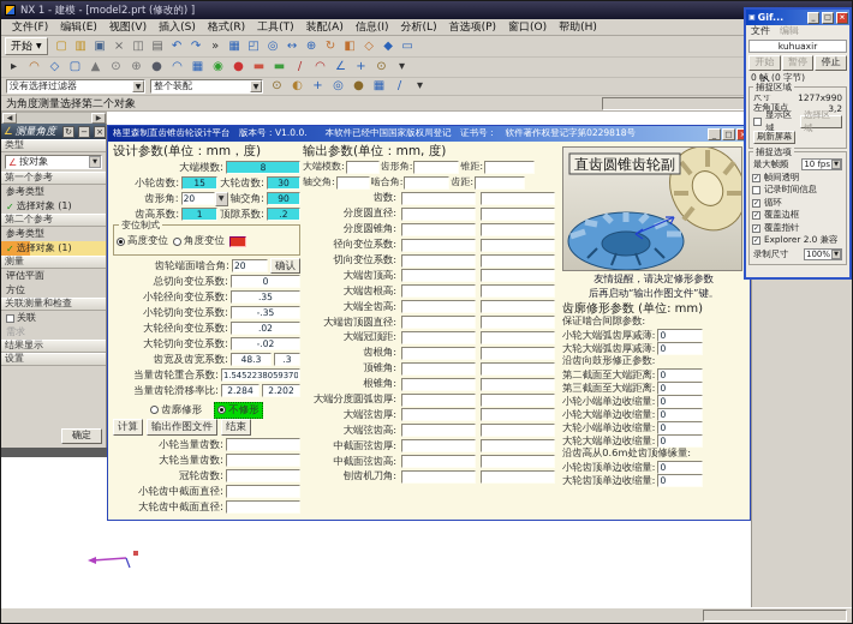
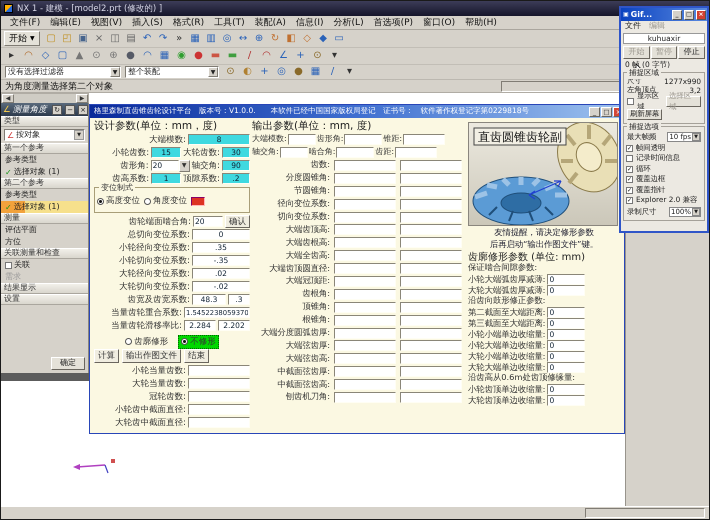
  NX 1 - 建模 - [model2.prt (修改的) ]
  文件(F)
  编辑(E)
  视图(V)
  插入(S)
  格式(R)
  工具(T)
  装配(A)
  信息(I)
  分析(L)
  首选项(P)
  窗口(O)
  帮助(H)
  开始
  ▢
- ▥
+ ◰
  ▣
  ×
  ◫
  ▤
  ↶
  ↷
  »
  ▦
- ◰
+ ▥
  ◎
  ↔
  ⊕
  ↻
  ◧
  ◇
  ◆
  ▭
  ▸
  ◠
  ◇
  ▢
  ▲
  ⊙
  ⊕
  ●
  ◠
  ▦
  ◉
  ●
  ▬
  ▬
  /
  ◠
  ∠
  +
  ⊙
  ▾
  没有选择过滤器
  整个装配
  ⊙
  ◐
  +
  ◎
  ●
  ▦
  /
  ▾
  为角度测量选择第二个对象
  ∠
  测量角度
  ↻
  −
  ×
  类型
  ∠
  按对象
  第一个参考
  参考类型
  ✓
  选择对象 (1)
  第二个参考
  参考类型
  ✓
  选择对象 (1)
  测量
  评估平面
  方位
  关联测量和检查
  关联
  需求
  结果显示
  设置
  确定
  格里森制直齿锥齿轮设计平台 版本号：V1.0.0. 本软件已经中国国家版权局登记 证书号： 软件著作权登记字第0229818号
  _
  □
  设计参数(单位：mm，度)
  大端模数:
  8
  小轮齿数:
  15
  大轮齿数:
  30
  齿形角:
  20
  轴交角:
  90
  齿高系数:
  1
  顶隙系数:
  .2
  变位制式
  高度变位
  角度变位
  齿轮端面啮合角:
  20
  确认
  总切向变位系数:
  0
  小轮径向变位系数:
  .35
  小轮切向变位系数:
  -.35
  大轮径向变位系数:
  .02
  大轮切向变位系数:
  -.02
  齿宽及齿宽系数:
  48.3
  .3
  当量齿轮重合系数:
  1.5452238059370
  当量齿轮滑移率比:
  2.284
  2.202
  齿廓修形
  不修形
  计算
  输出作图文件
  结束
  小轮当量齿数:
  大轮当量齿数:
  冠轮齿数:
  小轮齿中截面直径:
  大轮齿中截面直径:
  输出参数(单位：mm, 度)
  大端模数:
  齿形角:
  锥距:
  轴交角:
  啮合角:
  齿距:
  齿数:
- 分度圆直径:
  分度圆锥角:
+ 节圆锥角:
  径向变位系数:
  切向变位系数:
  大端齿顶高:
  大端齿根高:
  大端全齿高:
  大端齿顶圆直径:
  大端冠顶距:
  齿根角:
  顶锥角:
  根锥角:
  大端分度圆弧齿厚:
  大端弦齿厚:
  大端弦齿高:
  中截面弦齿厚:
  中截面弦齿高:
  刨齿机刀角:
  直齿圆锥齿轮副
  友情提醒，请决定修形参数
  后再启动“输出作图文件”键。
  齿廓修形参数 (单位: mm)
  保证啮合间隙参数:
  小轮大端弧齿厚减薄:
  0
  大轮大端弧齿厚减薄:
  0
  沿齿向鼓形修正参数:
  第二截面至大端距离:
  0
  第三截面至大端距离:
  0
  小轮小端单边收缩量:
  0
  小轮大端单边收缩量:
  0
  大轮小端单边收缩量:
  0
  大轮大端单边收缩量:
  0
  沿齿高从0.6m处齿顶修缘量:
  小轮齿顶单边收缩量:
  0
  大轮齿顶单边收缩量:
  0
  Gif...
  文件
  编辑
  kuhuaxir
  开始
  暂停
  停止
  0 (0 字节)
  捕捉区域
  尺寸
  1277x990
  左角顶点
  3,2
  显示区域
  选择区域
  刷新屏幕
  捕捉选项
  最大帧频
  10 fps
  帧间透明
  记录时间信息
  循环
  覆盖边框
  覆盖指针
  Explorer 2.0 兼容
  录制尺寸
  100%
